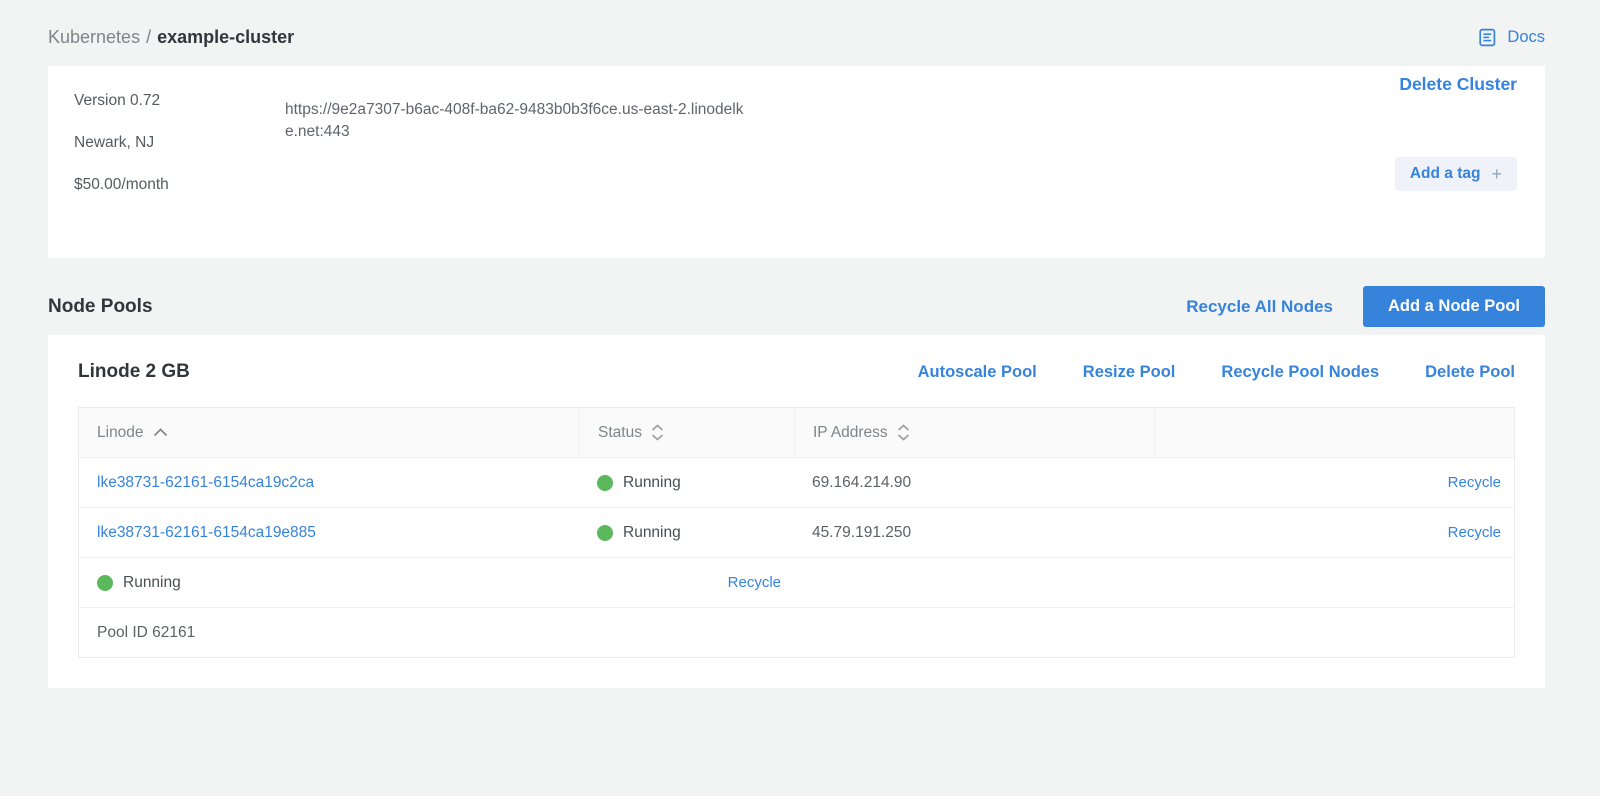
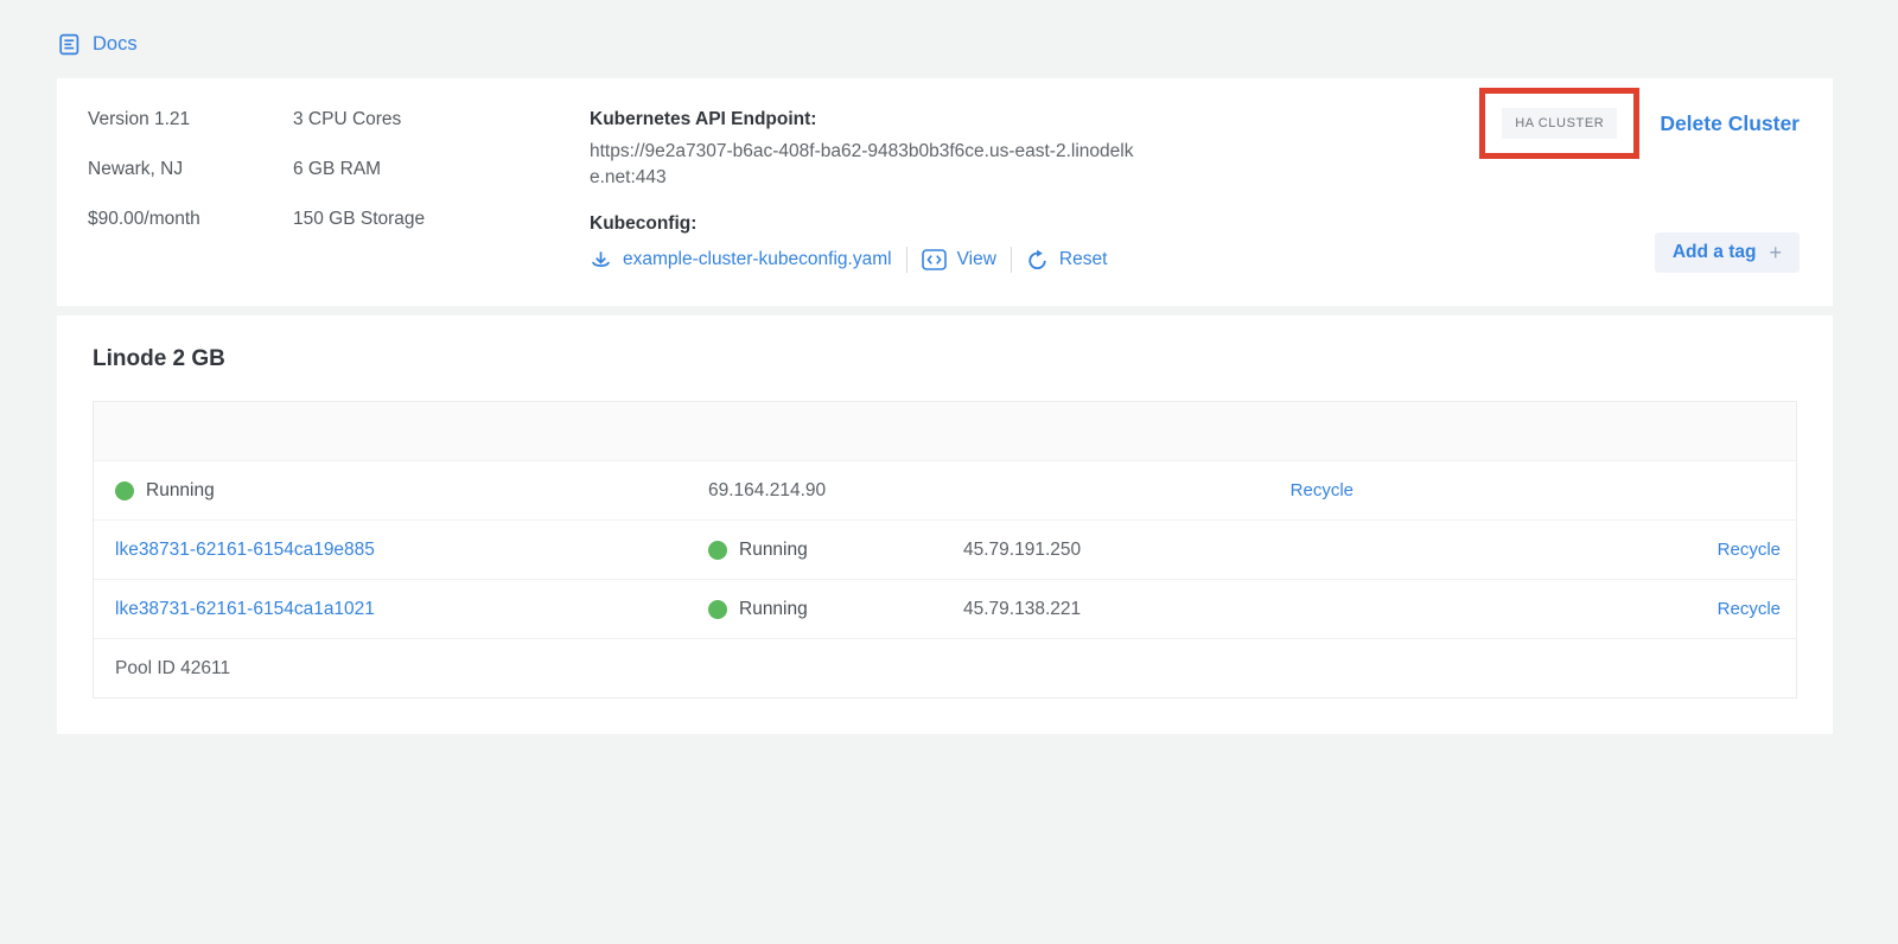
- Kubernetes / example-cluster
  Docs
- Version 0.72
+ Version 1.21
  Newark, NJ
- $50.00/month
+ $90.00/month
+ 3 CPU Cores
+ 6 GB RAM
+ 150 GB Storage
+ Kubernetes API Endpoint:
  https://9e2a7307-b6ac-408f-ba62-9483b0b3f6ce.us-east-2.linodelke.net:443
+ Kubeconfig:
+ example-cluster-kubeconfig.yaml
+ View
+ Reset
+ HA CLUSTER
  Delete Cluster
  Add a tag
  +
- Node Pools
- Recycle All Nodes
- Add a Node Pool
  Linode 2 GB
- Autoscale Pool
- Resize Pool
- Recycle Pool Nodes
- Delete Pool
- Linode
- Status
- IP Address
- lke38731-62161-6154ca19c2ca
  Running
  69.164.214.90
  Recycle
  lke38731-62161-6154ca19e885
  Running
  45.79.191.250
  Recycle
+ lke38731-62161-6154ca1a1021
  Running
+ 45.79.138.221
  Recycle
- Pool ID 62161
+ Pool ID 42611
